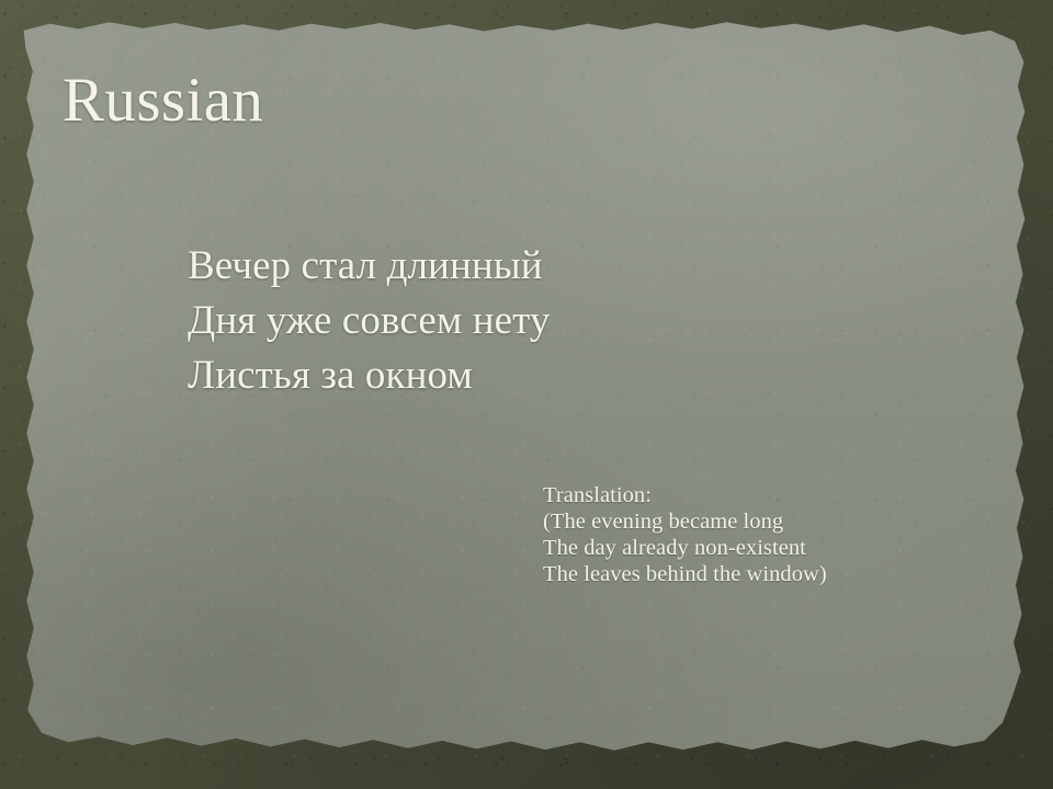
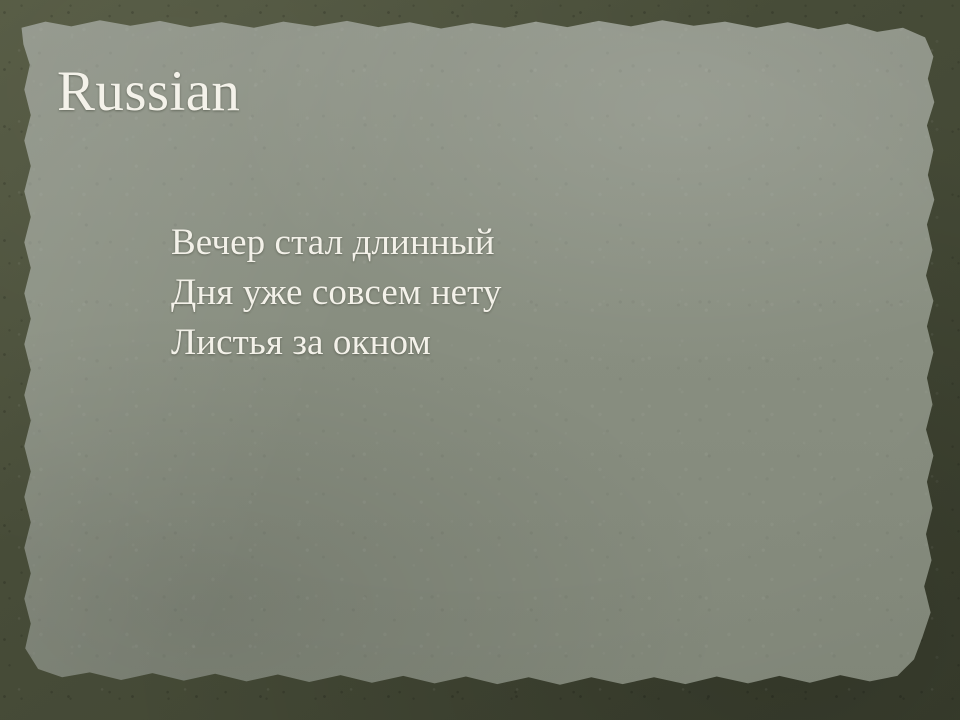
  Russian
  Вечер стал длинный
  Дня уже совсем нету
  Листья за окном
- Translation:
- (The evening became long
- The day already non-existent
- The leaves behind the window)
